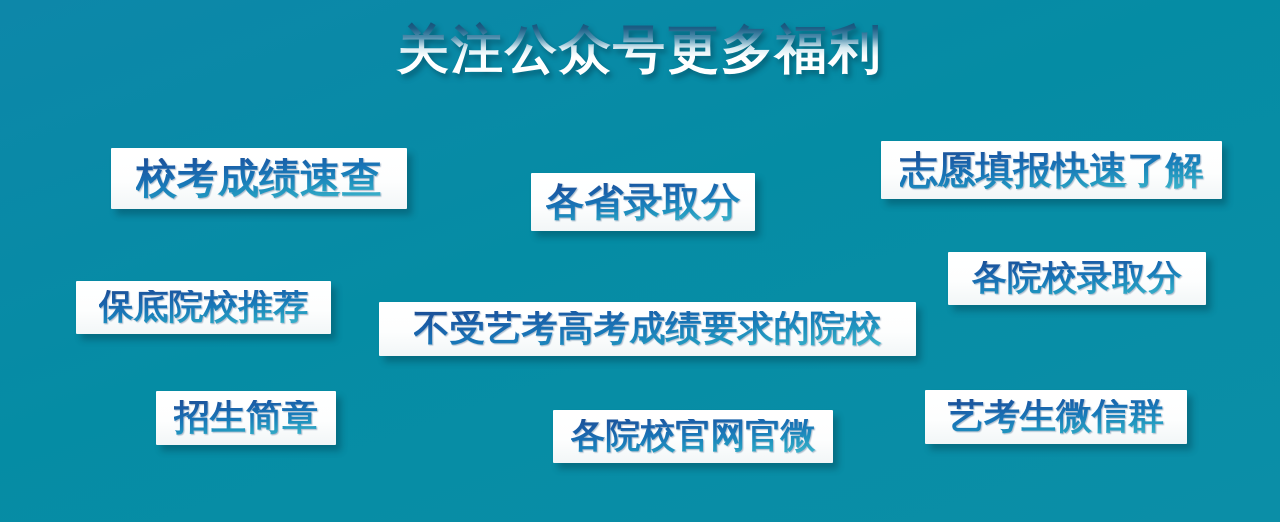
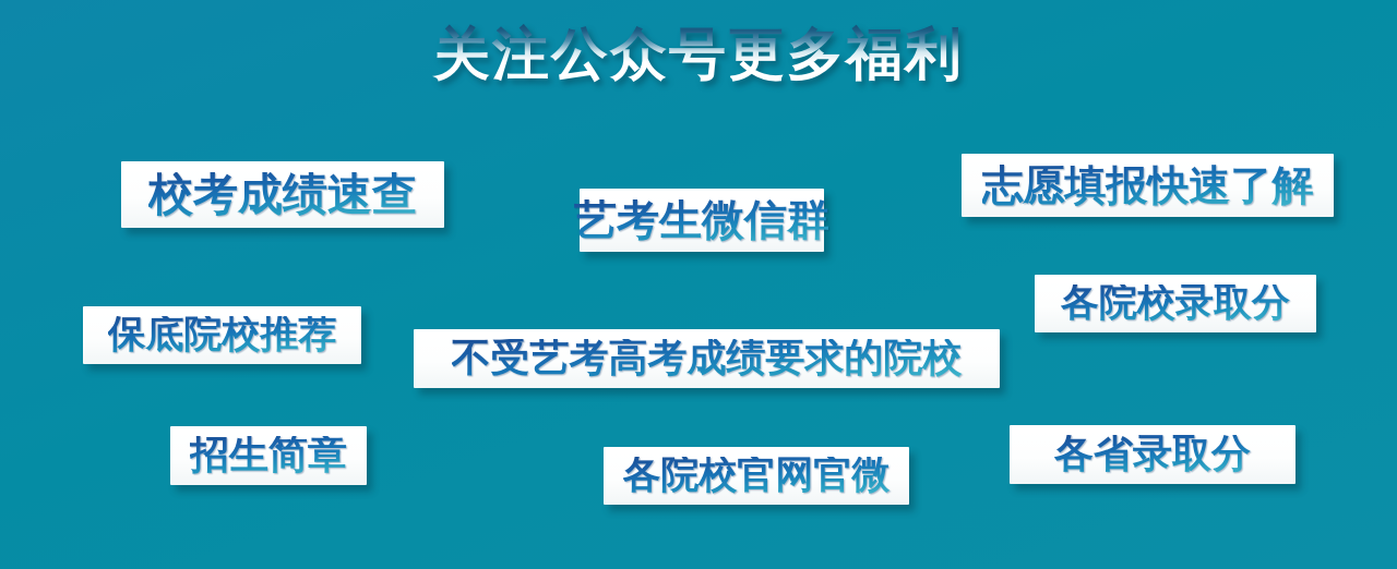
  关注公众号更多福利
  校考成绩速查
- 各省录取分
+ 艺考生微信群
  志愿填报快速了解
  各院校录取分
  保底院校推荐
  不受艺考高考成绩要求的院校
  招生简章
  各院校官网官微
- 艺考生微信群
+ 各省录取分
